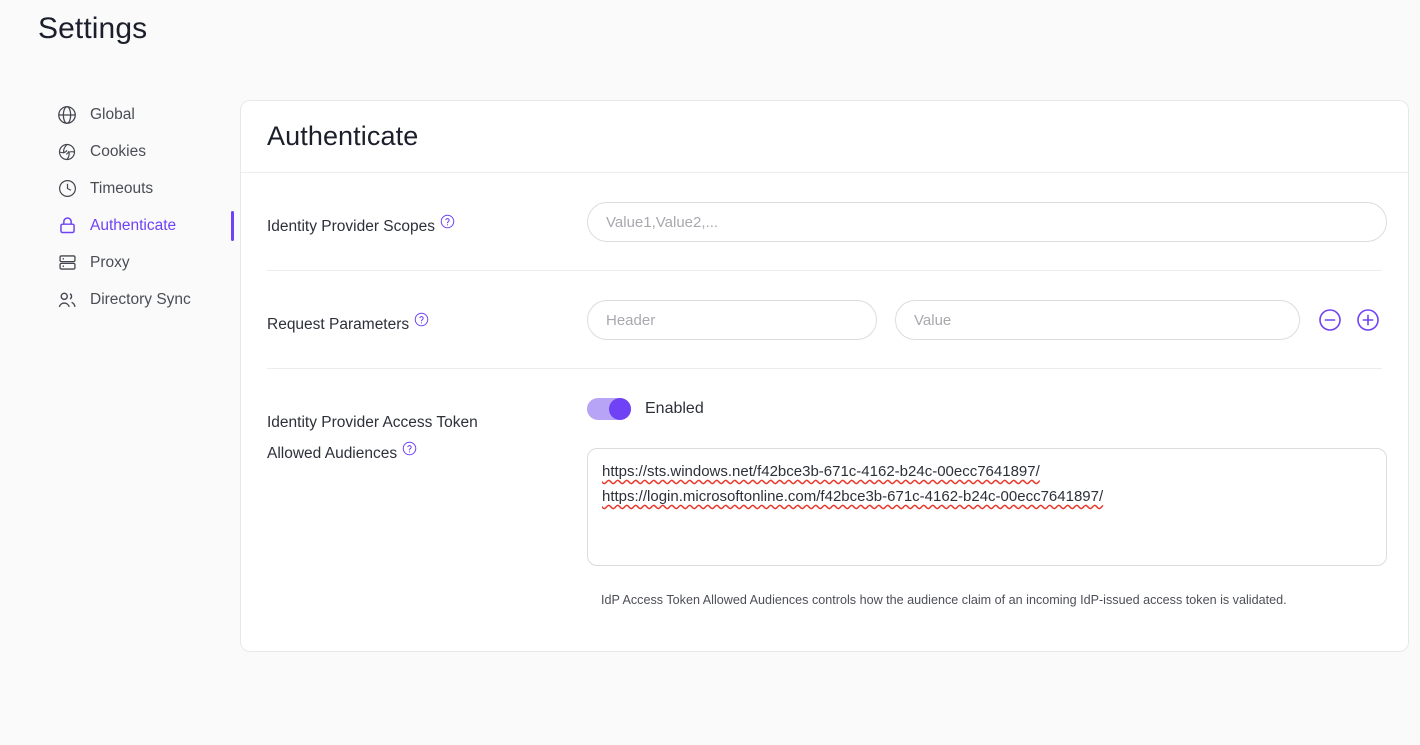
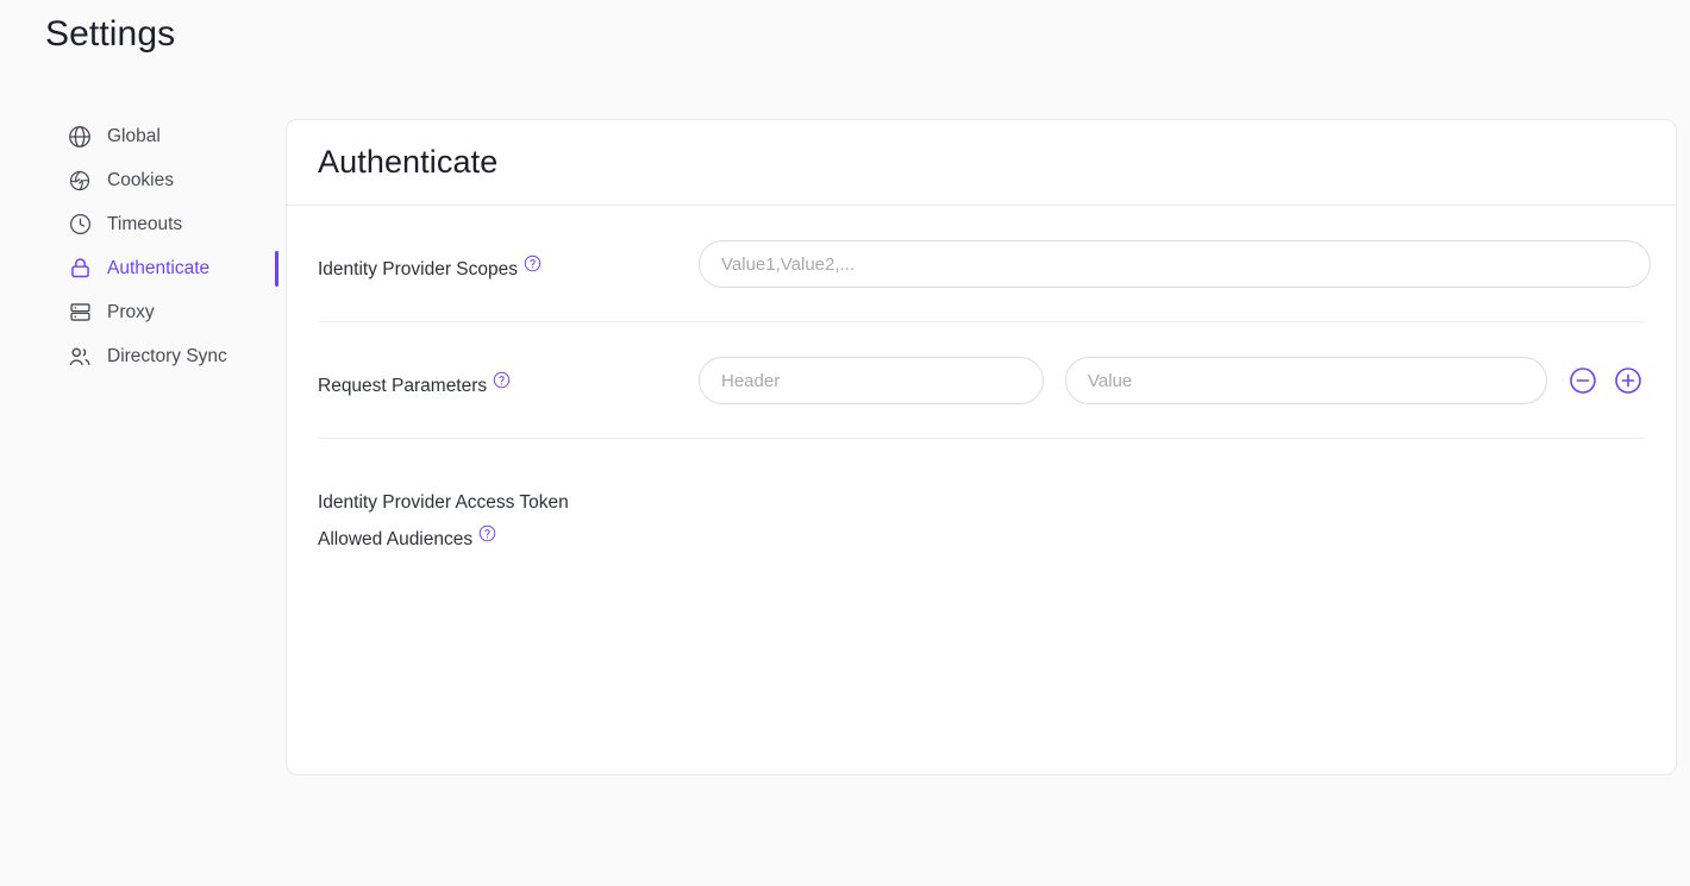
  Settings
  Global
  Cookies
  Timeouts
  Authenticate
  Proxy
  Directory Sync
  Authenticate
  Identity Provider Scopes
  Value1,Value2,...
  Request Parameters
  Header
  Value
  Identity Provider Access Token
  Allowed Audiences
- Enabled
- https://sts.windows.net/f42bce3b-671c-4162-b24c-00ecc7641897/
- https://login.microsoftonline.com/f42bce3b-671c-4162-b24c-00ecc7641897/
- IdP Access Token Allowed Audiences controls how the audience claim of an incoming IdP-issued access token is validated.
